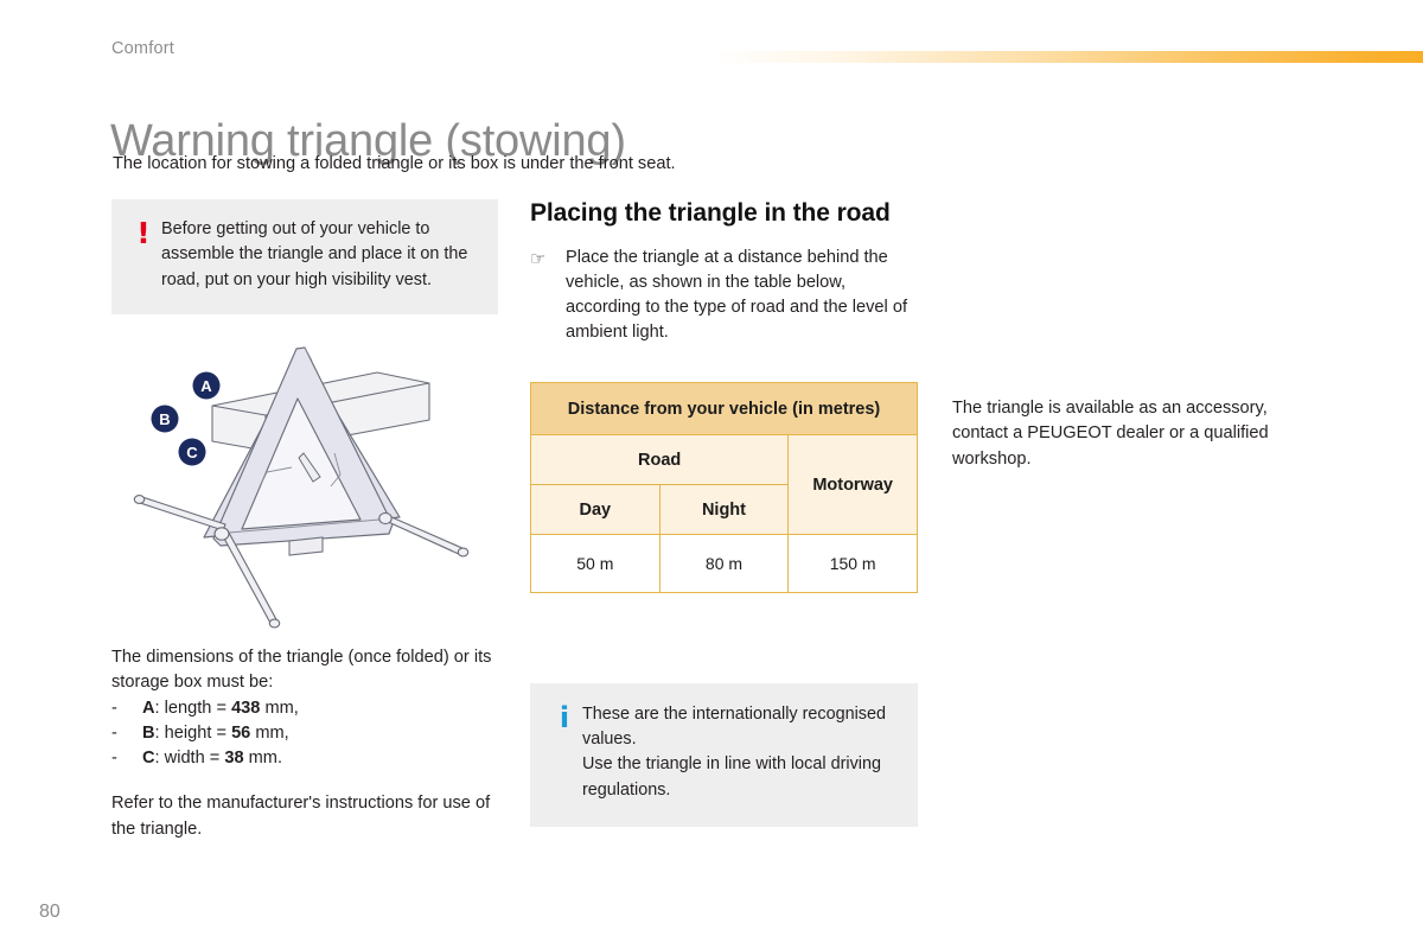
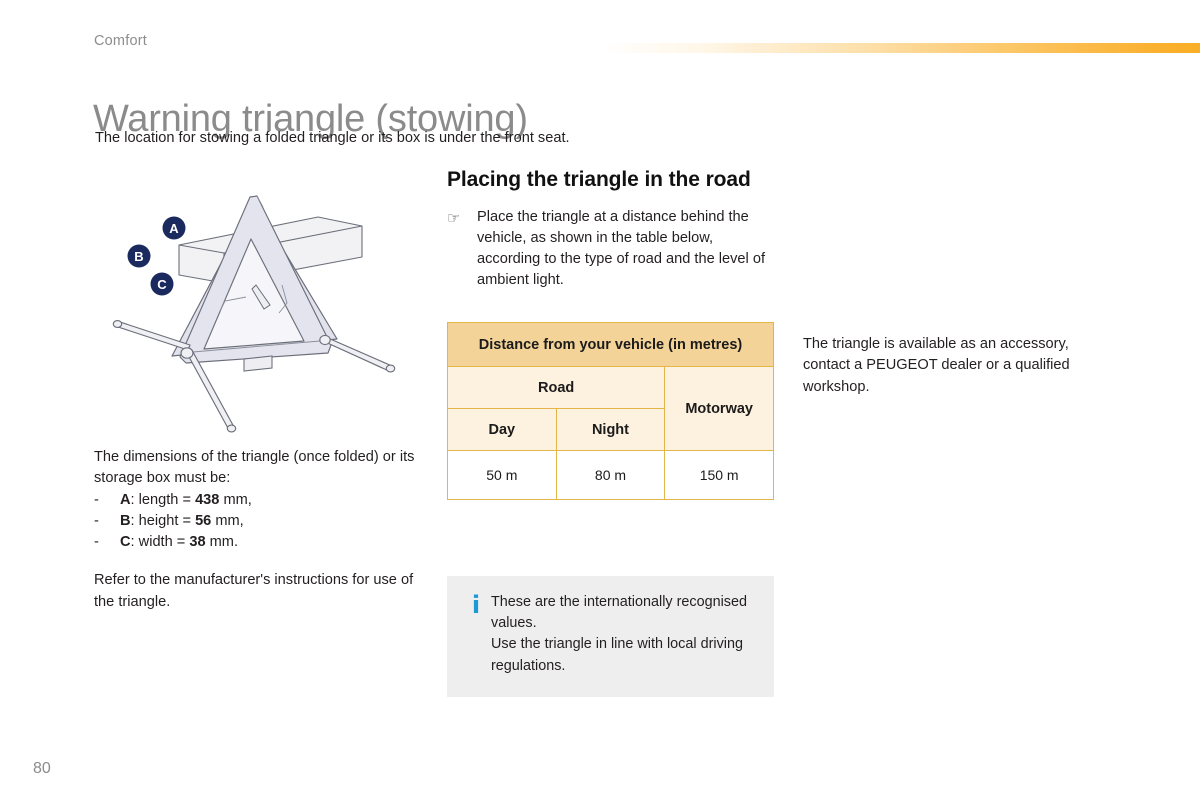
  Comfort
  Warning triangle (stowing)
  The location for stowing a folded triangle or its box is under the front seat.
- !
- Before getting out of your vehicle to assemble the triangle and place it on the road, put on your high visibility vest.
  A
  B
  C
  The dimensions of the triangle (once folded) or its storage box must be:
  -
  A: length = 438 mm,
  -
  B: height = 56 mm,
  -
  C: width = 38 mm.
  Refer to the manufacturer's instructions for use of the triangle.
  Placing the triangle in the road
  ☞
  Place the triangle at a distance behind the vehicle, as shown in the table below, according to the type of road and the level of ambient light.
  Distance from your vehicle (in metres)
  Road	Motorway
  Day	Night
  50 m	80 m	150 m
  i
  These are the internationally recognised values.
  Use the triangle in line with local driving regulations.
  The triangle is available as an accessory, contact a PEUGEOT dealer or a qualified workshop.
  80
